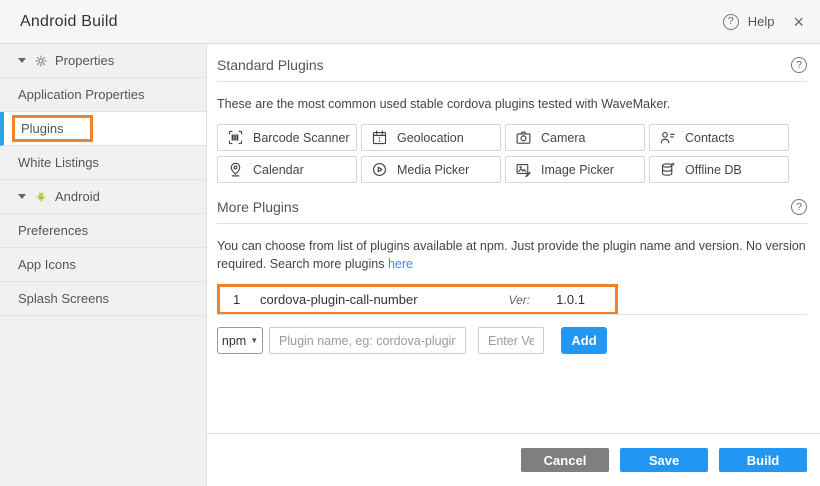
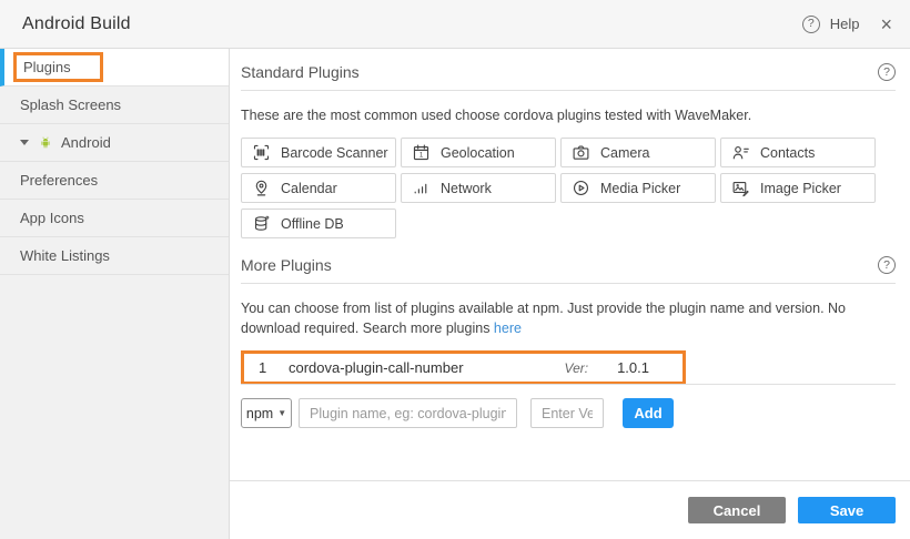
  Android Build
  ?
  Help
  ×
- Properties
- Application Properties
  Plugins
- White Listings
+ Splash Screens
  Android
  Preferences
  App Icons
- Splash Screens
+ White Listings
  Standard Plugins
  ?
- These are the most common used stable cordova plugins tested with WaveMaker.
+ These are the most common used choose cordova plugins tested with WaveMaker.
  Barcode Scanner
  Geolocation
  Camera
  Contacts
  Calendar
+ Network
  Media Picker
  Image Picker
  Offline DB
  More Plugins
  ?
- You can choose from list of plugins available at npm. Just provide the plugin name and version. No version required. Search more plugins here
+ You can choose from list of plugins available at npm. Just provide the plugin name and version. No download required. Search more plugins here
  1
  cordova-plugin-call-number
  Ver:
  1.0.1
  npm
  ▼
  Plugin name, eg: cordova-plugin
  Add
  Cancel
  Save
- Build
